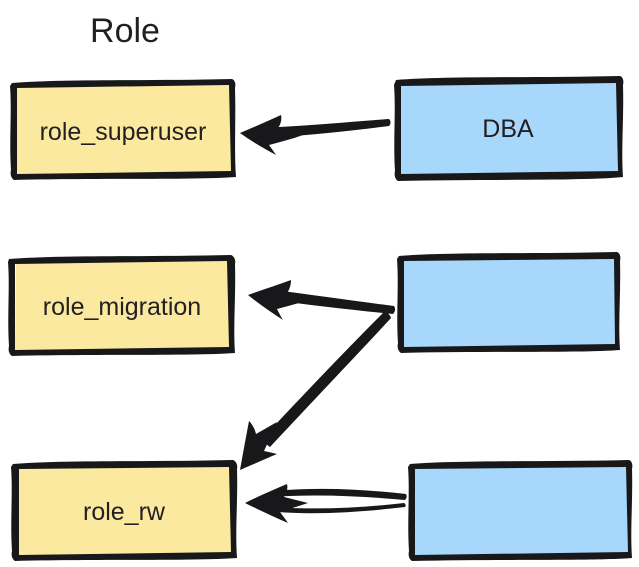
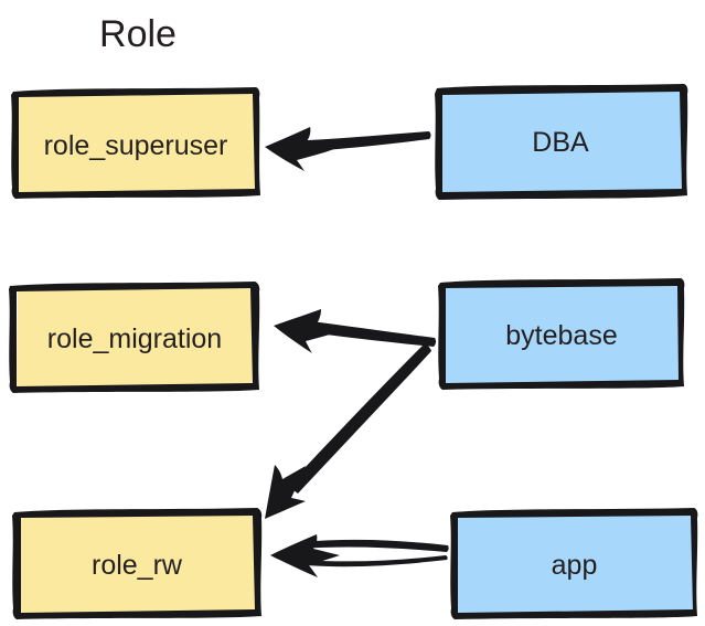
  Role
  role_superuser
  role_migration
  role_rw
  DBA
+ bytebase
+ app
